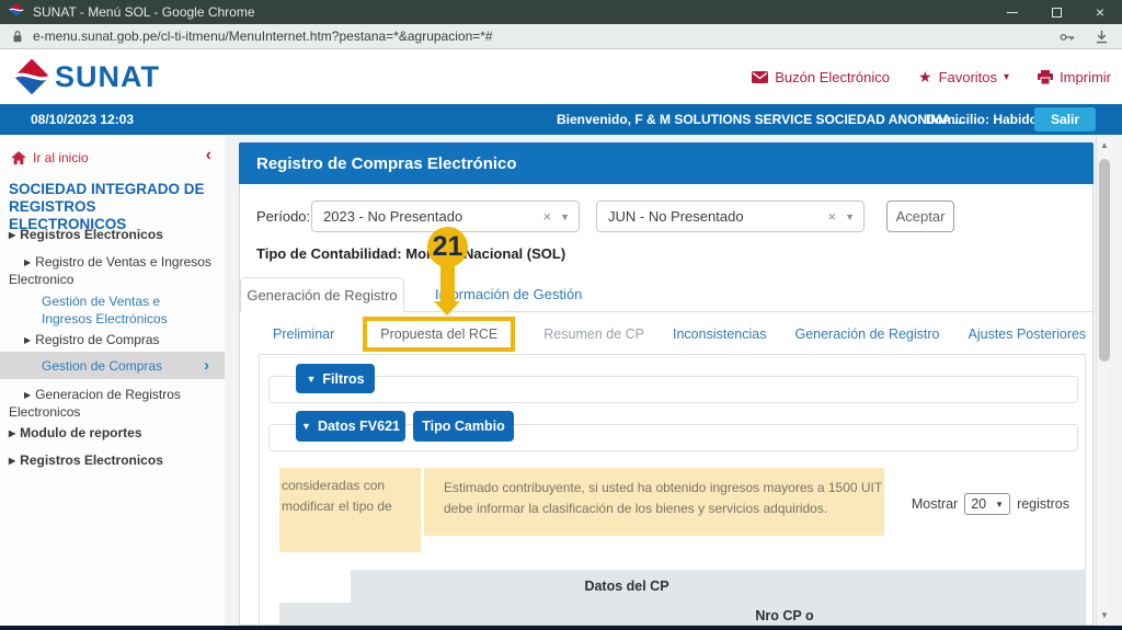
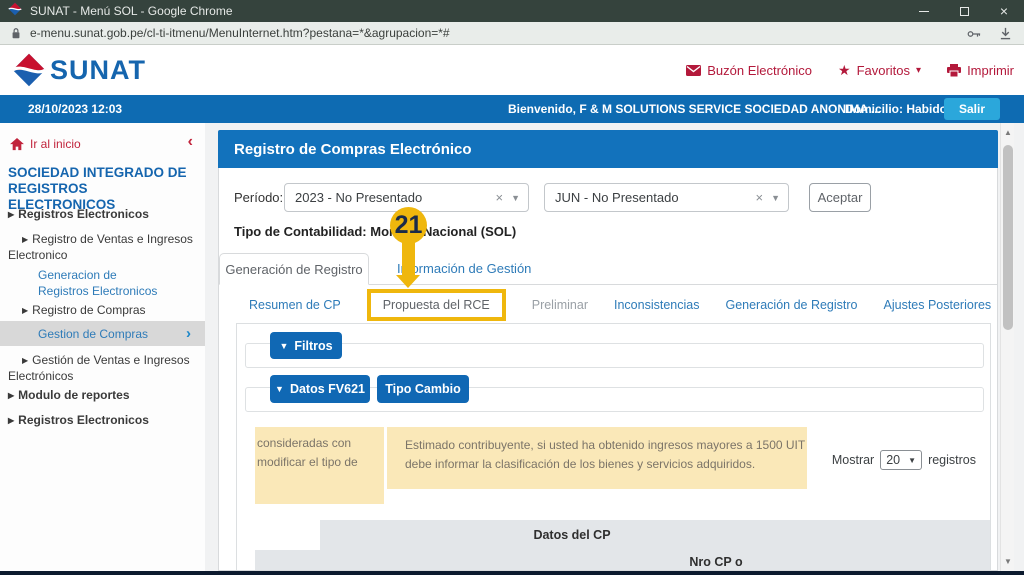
  SUNAT - Menú SOL - Google Chrome
  ×
  e-menu.sunat.gob.pe/cl-ti-itmenu/MenuInternet.htm?pestana=*&agrupacion=*#
  SUNAT
  Buzón Electrónico
  ★
  Favoritos
  ▾
  Imprimir
- 08/10/2023 12:03
+ 28/10/2023 12:03
  Bienvenido, F & M SOLUTIONS SERVICE SOCIEDAD ANONIMA ...
  Domicilio: Habid
  Salir
  Ir al inicio
  ‹
  SOCIEDAD INTEGRADO DE REGISTROS ELECTRONICOS
  ▶ Registros Electronicos
  ▶ Registro de Ventas e Ingresos Electronico
- Gestión de Ventas e Ingresos Electrónicos
+ Generacion de Registros Electronicos
  Gestion de Compras
  ›
- ▶ Generacion de Registros Electronicos
+ ▶ Gestión de Ventas e Ingresos Electrónicos
  ▶ Modulo de reportes
  ▶ Registros Electronicos
  Registro de Compras Electrónico
  Período:
  2023 - No Presentado
  ×
  ▼
  JUN - No Presentado
  ×
  ▼
  Aceptar
  Tipo de Contabilidad: Mo Nacional (SOL)
  Generación de Registro
  Iormación de Gestión
- Preliminar
+ Resumen de CP
  Propuesta del RCE
- Resumen de CP
+ Preliminar
  Inconsistencias
  Generación de Registro
  Ajustes Posteriores
  ▼
  Filtros
  ▼
  Datos FV621
  Tipo Cambio
  consideradas con
  modificar el tipo de
  Estimado contribuyente, si usted ha obtenido ingresos mayores a 1500 UIT
  debe informar la clasificación de los bienes y servicios adquiridos.
  Mostrar
  20
  ▼
  registros
  Datos del CP
  Nro CP o
  21
  ▲
  ▼
